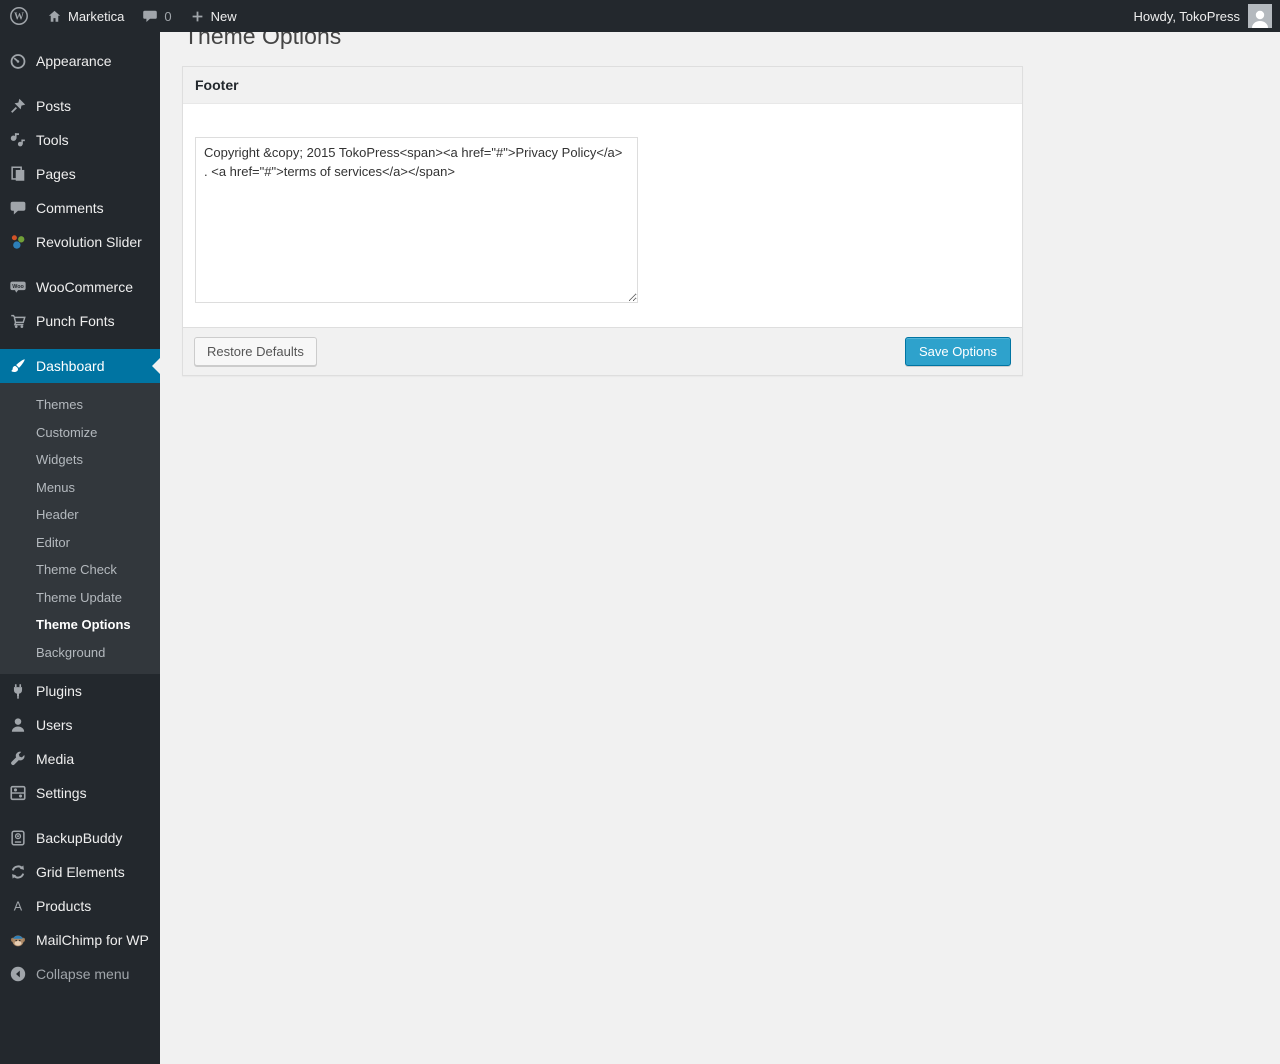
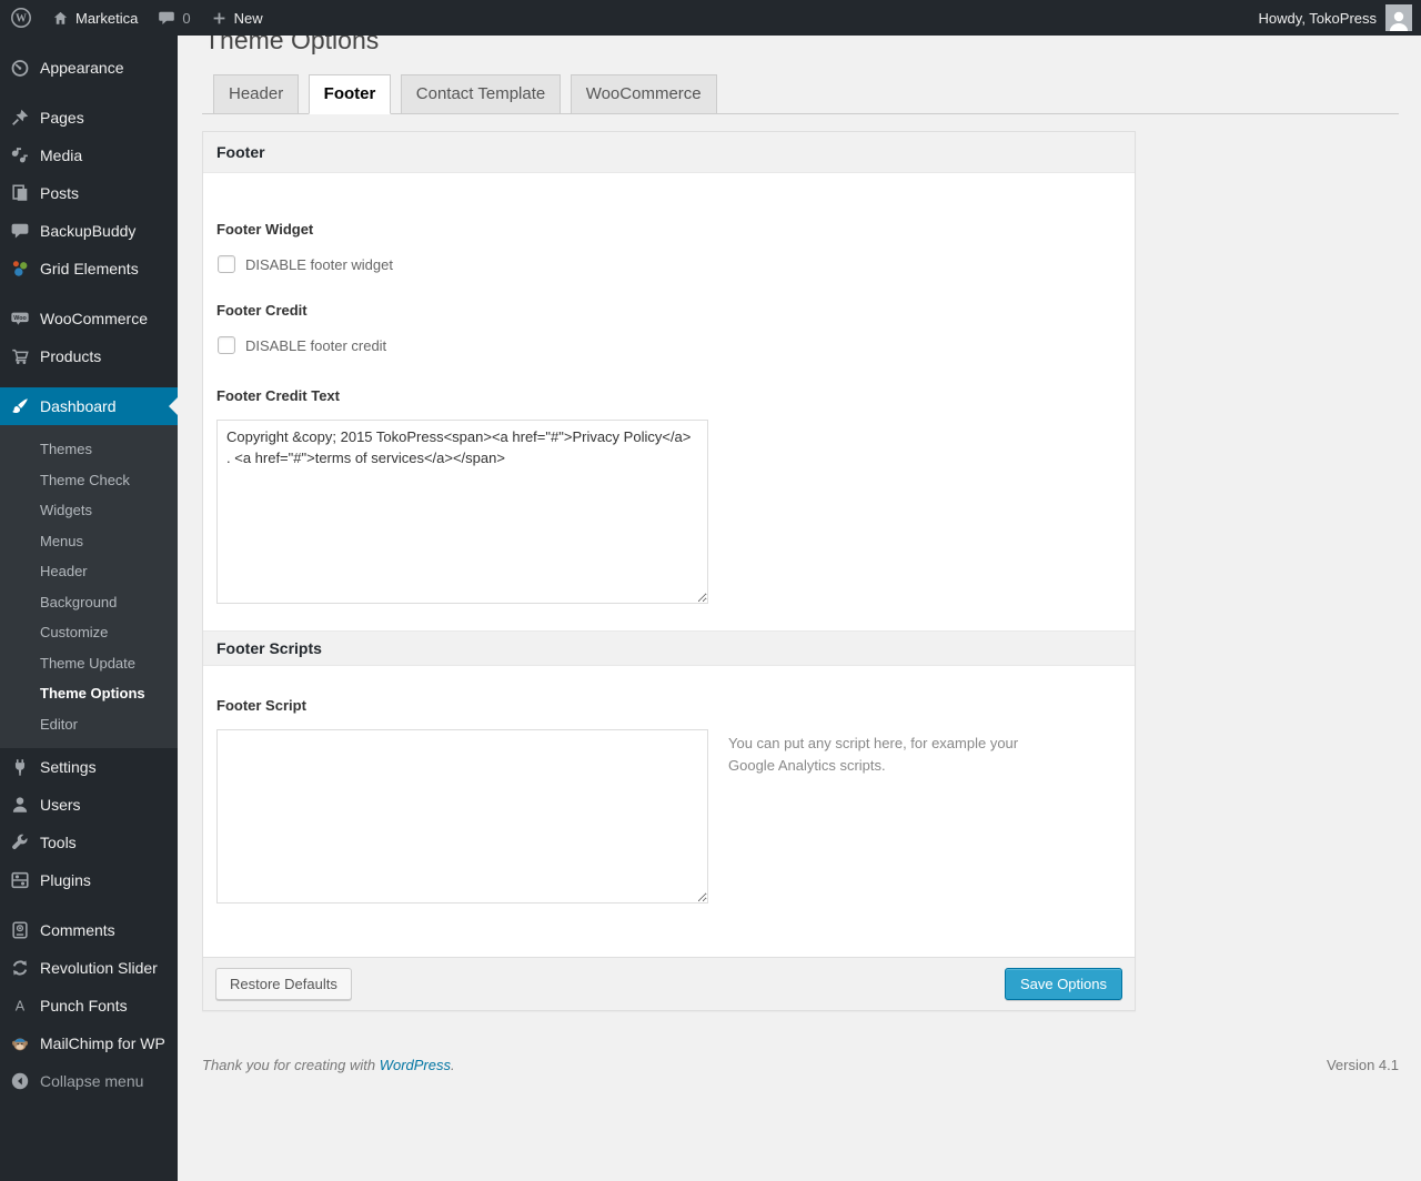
  W
  Marketica
  0
  New
  Howdy, TokoPress
  Appearance
- Posts
+ Pages
- Tools
+ Media
- Pages
+ Posts
- Comments
+ BackupBuddy
- Revolution Slider
+ Grid Elements
  WooCommerce
- Punch Fonts
+ Products
  Dashboard
  Themes
- Customize
+ Theme Check
  Widgets
  Menus
  Header
- Editor
+ Background
- Theme Check
+ Customize
  Theme Update
  Theme Options
- Background
+ Editor
- Plugins
+ Settings
  Users
- Media
+ Tools
- Settings
+ Plugins
- BackupBuddy
+ Comments
- Grid Elements
+ Revolution Slider
  A
- Products
+ Punch Fonts
  MailChimp for WP
  Collapse menu
  Theme Options
+ Header Footer Contact Template WooCommerce
  Footer
+ Footer Widget
+ DISABLE footer widget
+ Footer Credit
+ DISABLE footer credit
+ Footer Credit Text
+ Footer Scripts
+ Footer Script
+ You can put any script here, for example your Google Analytics scripts.
  Restore Defaults
  Save Options
+ Thank you for creating with WordPress.
+ Version 4.1
